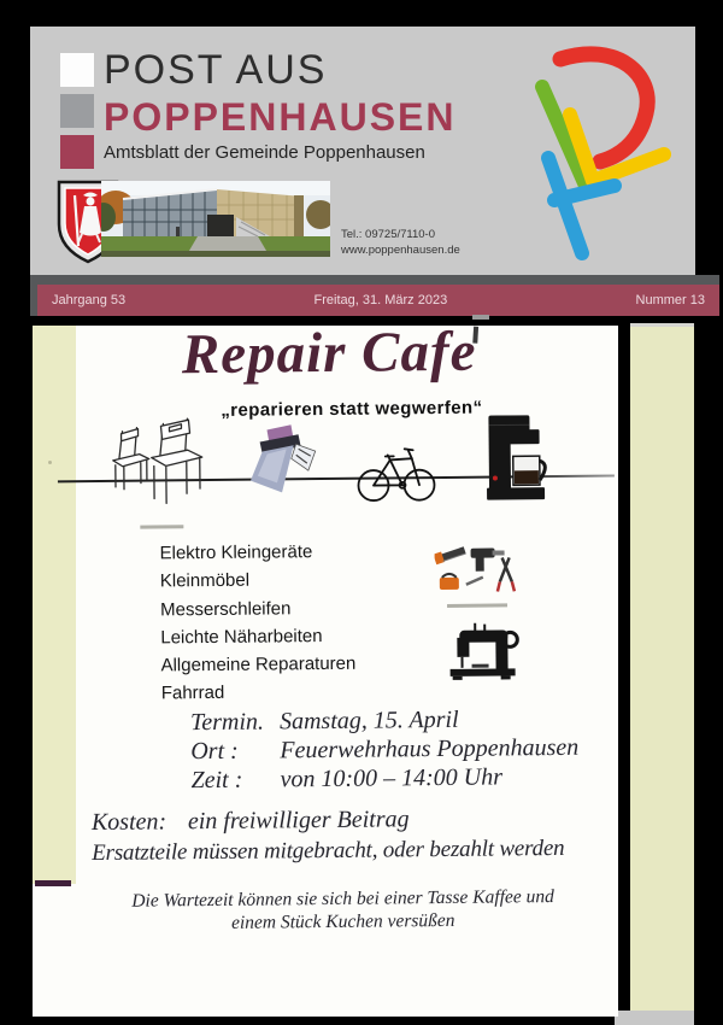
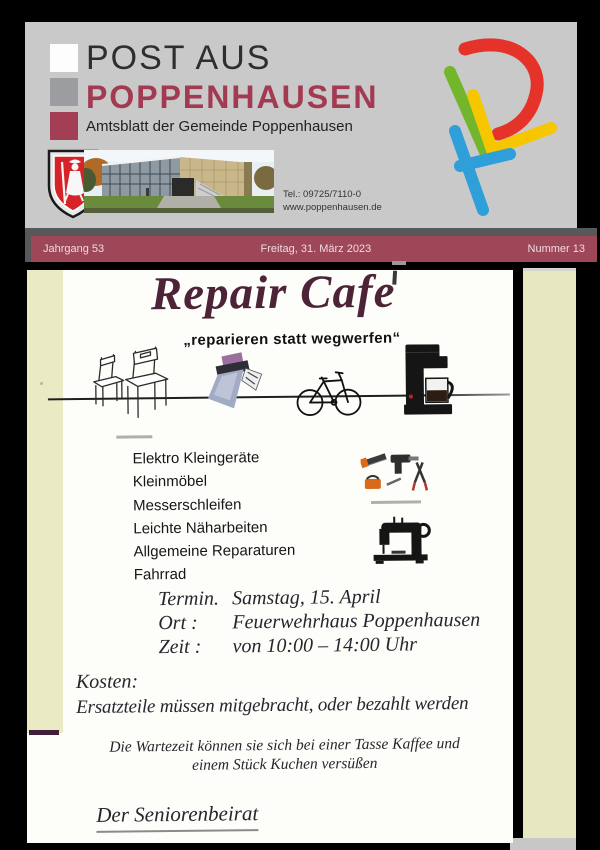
  POST AUS
  POPPENHAUSEN
  Amtsblatt der Gemeinde Poppenhausen
  Tel.: 09725/7110-0
  www.poppenhausen.de
  Jahrgang 53
  Freitag, 31. März 2023
  Nummer 13
  Repair Cafe
  „reparieren statt wegwerfen“
  Elektro Kleingeräte
  Kleinmöbel
  Messerschleifen
  Leichte Näharbeiten
  Allgemeine Reparaturen
  Fahrrad
  Termin.
  Samstag, 15. April
  Ort :
  Feuerwehrhaus Poppenhausen
  Zeit :
  von 10:00 – 14:00 Uhr
  Kosten:
- ein freiwilliger Beitrag
  Ersatzteile müssen mitgebracht, oder bezahlt werden
  Die Wartezeit können sie sich bei einer Tasse Kaffee und
  einem Stück Kuchen versüßen
+ Der Seniorenbeirat
